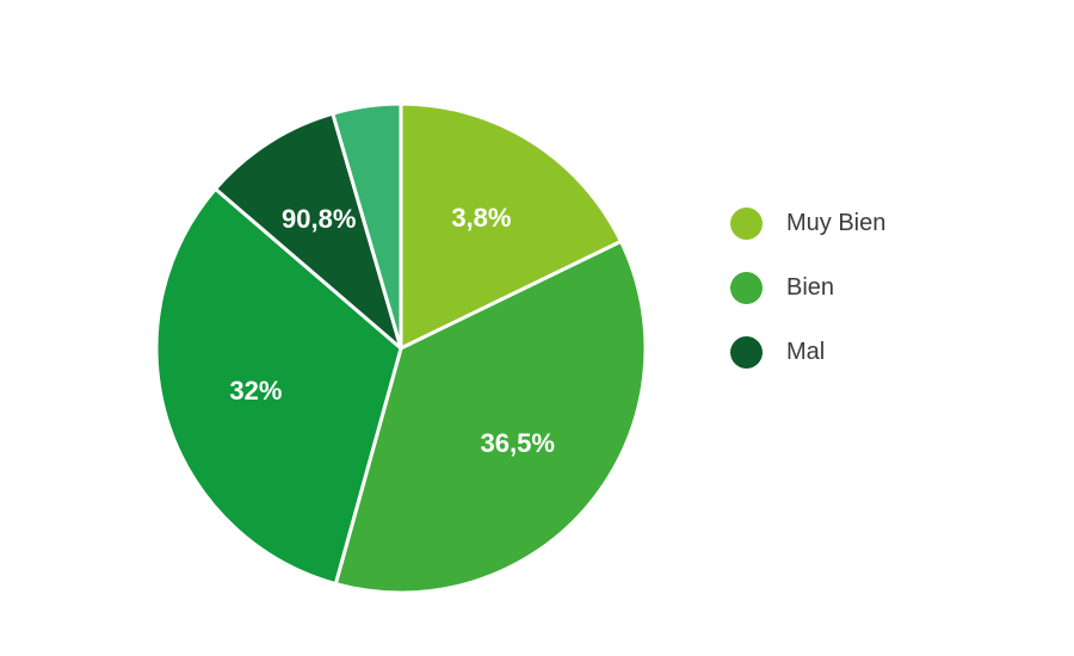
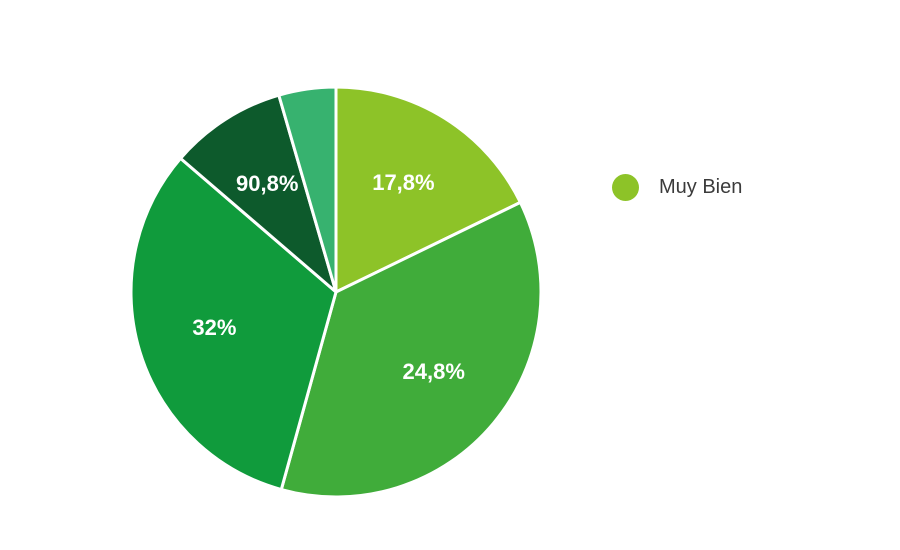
- 3,8%
+ 17,8%
- 36,5%
+ 24,8%
  32%
  90,8%
  Muy Bien
- Bien
- Mal
